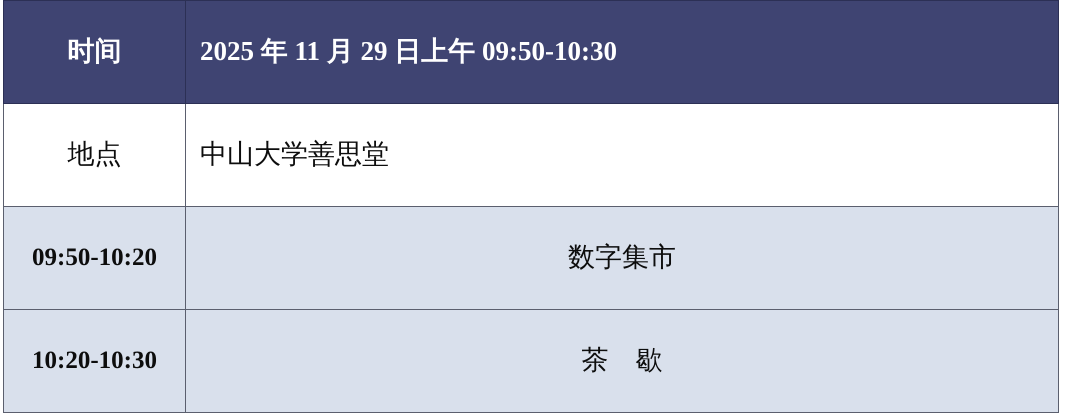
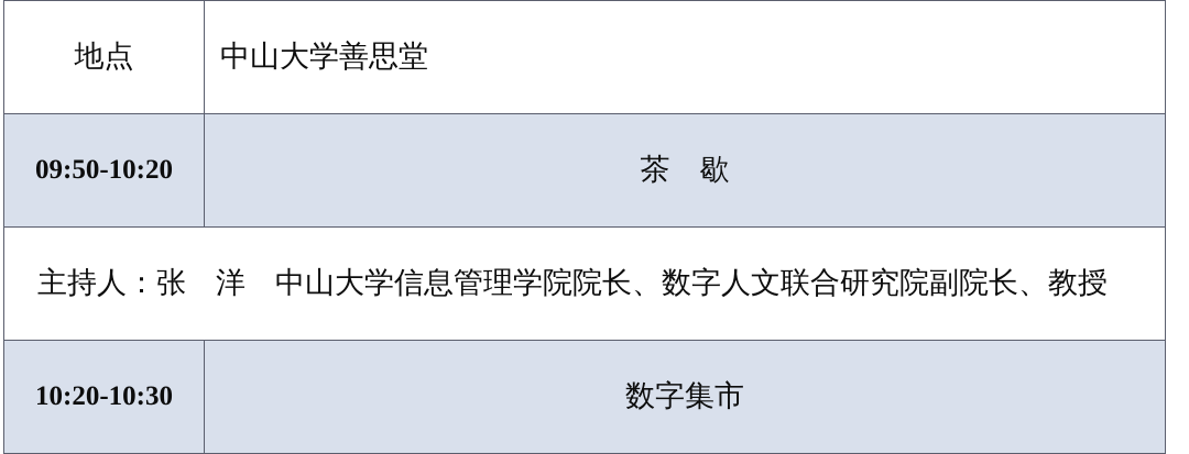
- 时间	2025 年 11 月 29 日上午 09:50-10:30
  地点	中山大学善思堂
- 09:50-10:20	数字集市
+ 09:50-10:20	茶 歇
+ 主持人：张 洋 中山大学信息管理学院院长、数字人文联合研究院副院长、教授
- 10:20-10:30	茶 歇
+ 10:20-10:30	数字集市
